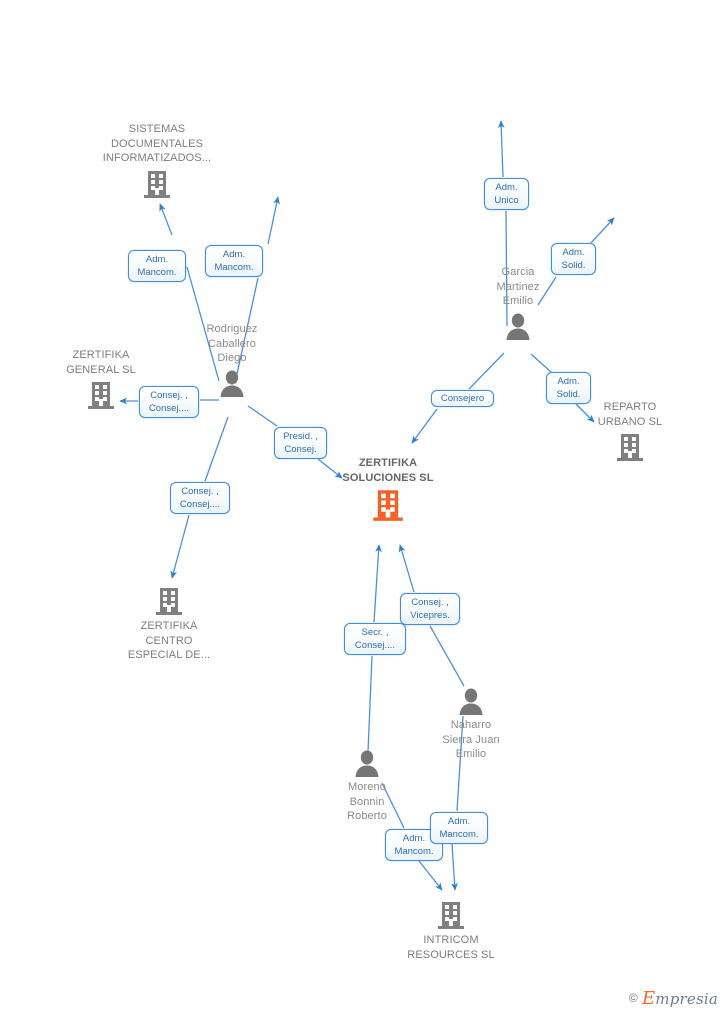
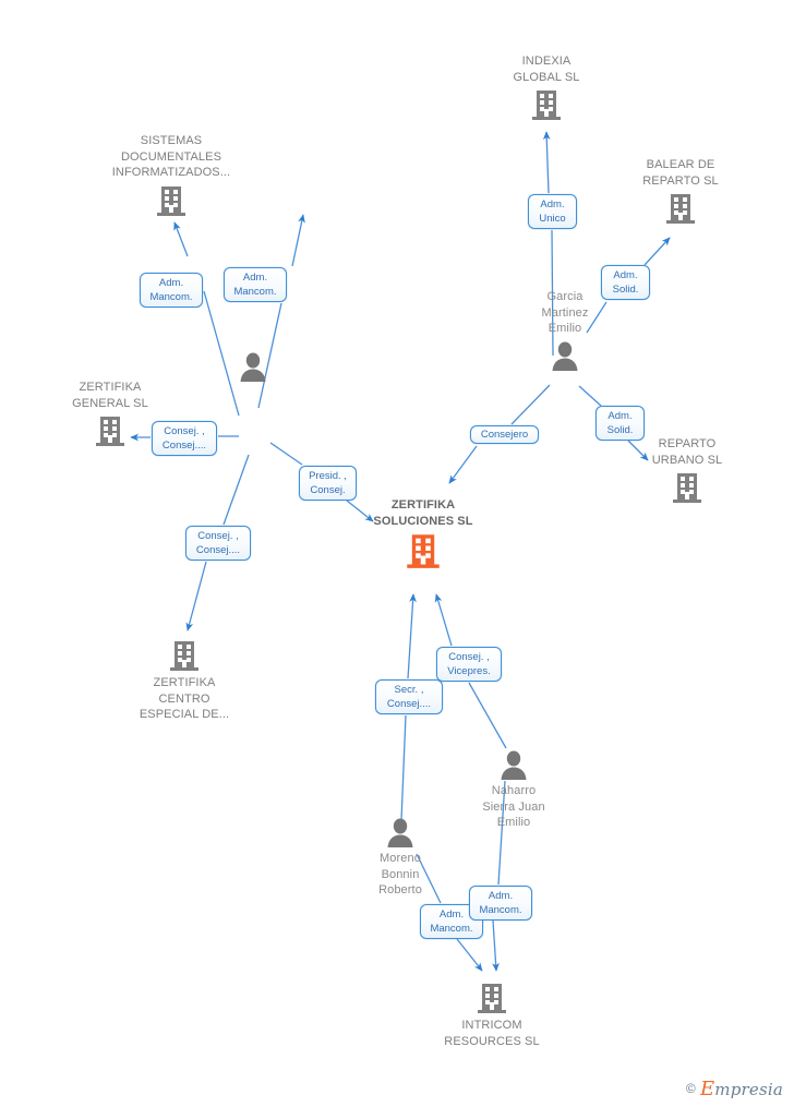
  SISTEMAS
  DOCUMENTALES
  INFORMATIZADOS...
+ INDEXIA
+ GLOBAL SL
+ BALEAR DE
+ REPARTO SL
  ZERTIFIKA
  GENERAL SL
  REPARTO
  URBANO SL
  ZERTIFIKA
  CENTRO
  ESPECIAL DE...
  INTRICOM
  RESOURCES SL
  ZERTIFIKA
  SOLUCIONES SL
- Rodriguez
- Caballero
- Diego
  Garcia
  Martinez
  Emilio
  Naharro
  Sierra Juan
  Emilio
  Moreno
  Bonnin
  Roberto
  Adm.
  Mancom.
  Adm.
  Mancom.
  Adm.
  Unico
  Adm.
  Solid.
  Consej. ,
  Consej....
  Consej. ,
  Consej....
  Presid. ,
  Consej.
  Consejero
  Adm.
  Solid.
  Secr. ,
  Consej....
  Consej. ,
  Vicepres.
  Adm.
  Mancom.
  Adm.
  Mancom.
  © Empresia
